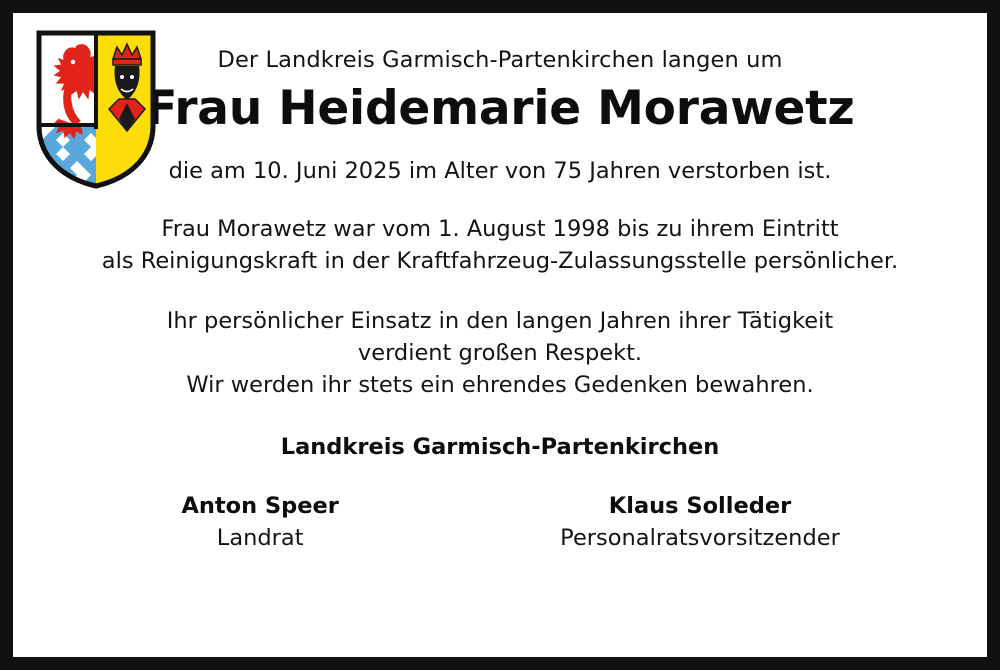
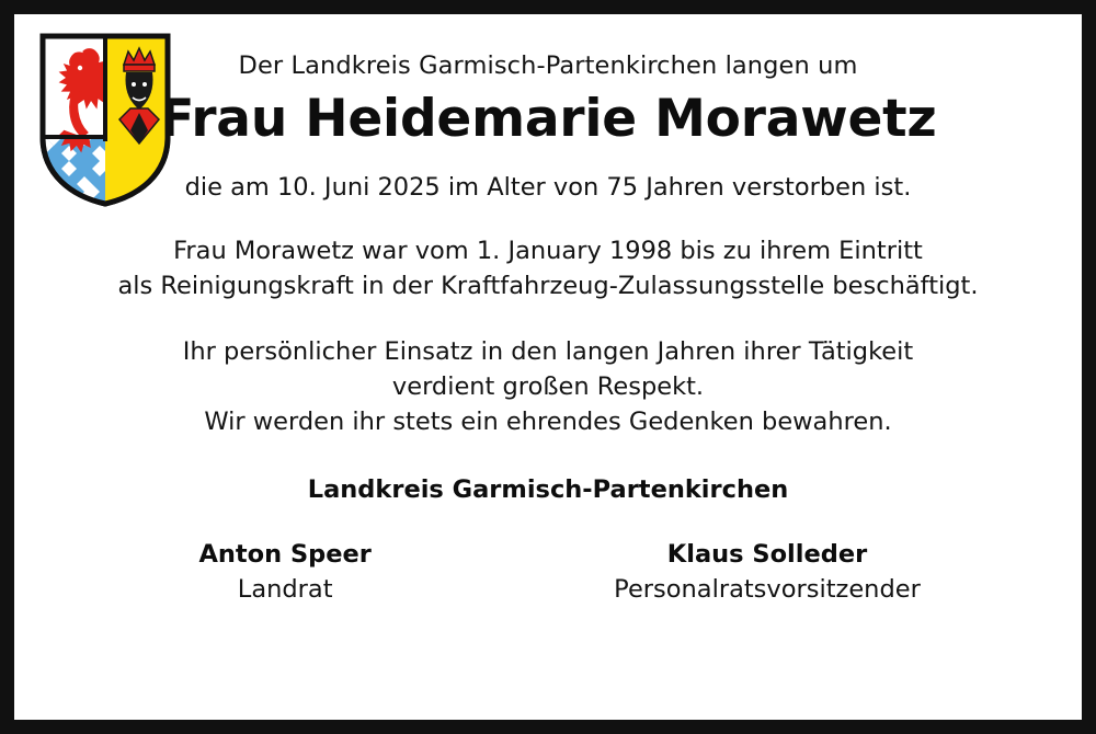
  Der Landkreis Garmisch-Partenkirchen langen um
  Frau Heidemarie Morawetz
  die am 10. Juni 2025 im Alter von 75 Jahren verstorben ist.
- Frau Morawetz war vom 1. August 1998 bis zu ihrem Eintritt
+ Frau Morawetz war vom 1. January 1998 bis zu ihrem Eintritt
- als Reinigungskraft in der Kraftfahrzeug-Zulassungsstelle persönlicher.
+ als Reinigungskraft in der Kraftfahrzeug-Zulassungsstelle beschäftigt.
  Ihr persönlicher Einsatz in den langen Jahren ihrer Tätigkeit
  verdient großen Respekt.
  Wir werden ihr stets ein ehrendes Gedenken bewahren.
  Landkreis Garmisch-Partenkirchen
  Anton Speer
  Landrat
  Klaus Solleder
  Personalratsvorsitzender
